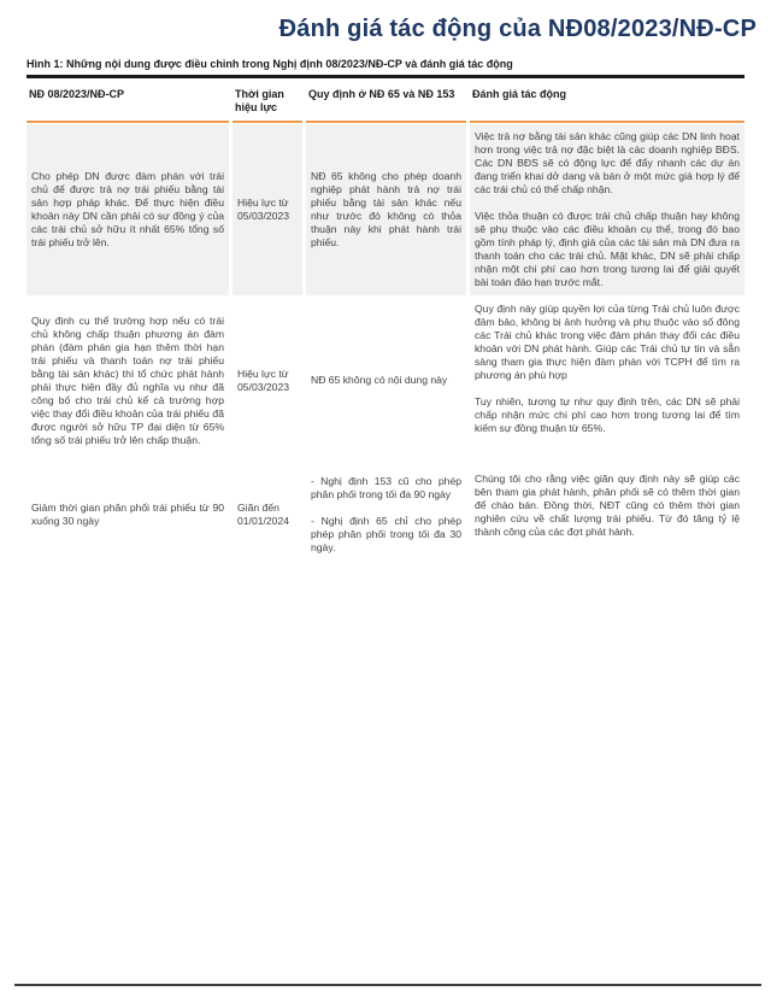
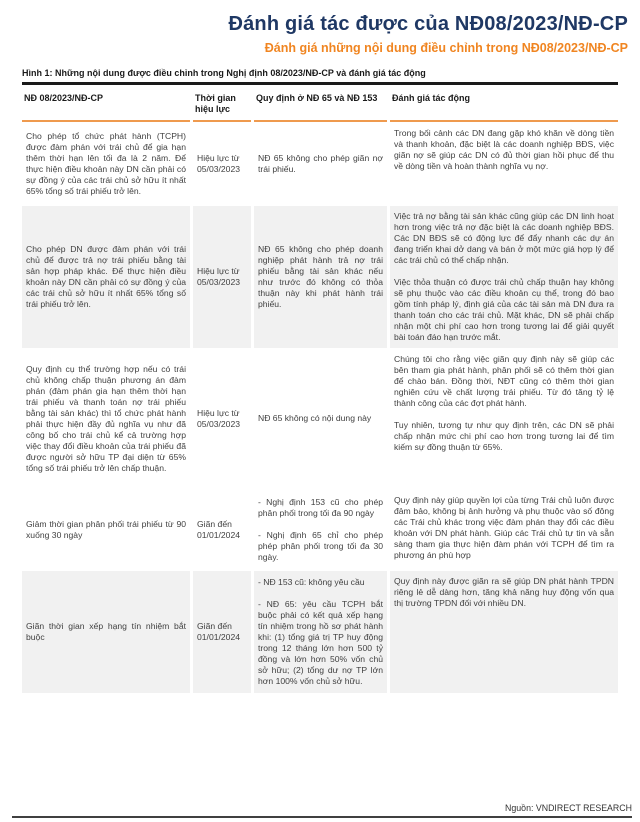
- Đánh giá tác động của NĐ08/2023/NĐ-CP
+ Đánh giá tác được của NĐ08/2023/NĐ-CP
+ Đánh giá những nội dung điều chỉnh trong NĐ08/2023/NĐ-CP
  Hình 1: Những nội dung được điều chỉnh trong Nghị định 08/2023/NĐ-CP và đánh giá tác động
  NĐ 08/2023/NĐ-CP	Thời gian hiệu lực	Quy định ở NĐ 65 và NĐ 153	Đánh giá tác động
+ Cho phép tổ chức phát hành (TCPH) được đàm phán với trái chủ để gia hạn thêm thời hạn lên tối đa là 2 năm. Để thực hiện điều khoản này DN cần phải có sự đồng ý của các trái chủ sở hữu ít nhất 65% tổng số trái phiếu trở lên.	Hiệu lực từ 05/03/2023	NĐ 65 không cho phép giãn nợ trái phiếu.	Trong bối cảnh các DN đang gặp khó khăn về dòng tiền và thanh khoản, đặc biệt là các doanh nghiệp BĐS, việc giãn nợ sẽ giúp các DN có đủ thời gian hồi phục để thu về dòng tiền và hoàn thành nghĩa vụ nợ.
  Cho phép DN được đàm phán với trái chủ để được trả nợ trái phiếu bằng tài sản hợp pháp khác. Để thực hiện điều khoản này DN cần phải có sự đồng ý của các trái chủ sở hữu ít nhất 65% tổng số trái phiếu trở lên.	Hiệu lực từ 05/03/2023	NĐ 65 không cho phép doanh nghiệp phát hành trả nợ trái phiếu bằng tài sản khác nếu như trước đó không có thỏa thuận này khi phát hành trái phiếu.	Việc trả nợ bằng tài sản khác cũng giúp các DN linh hoạt hơn trong việc trả nợ đặc biệt là các doanh nghiệp BĐS. Các DN BĐS sẽ có động lực để đẩy nhanh các dự án đang triển khai dở dang và bán ở một mức giá hợp lý để các trái chủ có thể chấp nhận. Việc thỏa thuận có được trái chủ chấp thuận hay không sẽ phụ thuộc vào các điều khoản cụ thể, trong đó bao gồm tính pháp lý, định giá của các tài sản mà DN đưa ra thanh toán cho các trái chủ. Mặt khác, DN sẽ phải chấp nhận một chi phí cao hơn trong tương lai để giải quyết bài toán đáo hạn trước mắt.
- Quy định cụ thể trường hợp nếu có trái chủ không chấp thuận phương án đàm phán (đàm phán gia hạn thêm thời hạn trái phiếu và thanh toán nợ trái phiếu bằng tài sản khác) thì tổ chức phát hành phải thực hiện đầy đủ nghĩa vụ như đã công bố cho trái chủ kể cả trường hợp việc thay đổi điều khoản của trái phiếu đã được người sở hữu TP đại diện từ 65% tổng số trái phiếu trở lên chấp thuận.	Hiệu lực từ 05/03/2023	NĐ 65 không có nội dung này	Quy định này giúp quyền lợi của từng Trái chủ luôn được đảm bảo, không bị ảnh hưởng và phụ thuộc vào số đông các Trái chủ khác trong việc đàm phán thay đổi các điều khoản với DN phát hành. Giúp các Trái chủ tự tin và sẵn sàng tham gia thực hiện đàm phán với TCPH để tìm ra phương án phù hợp Tuy nhiên, tương tự như quy định trên, các DN sẽ phải chấp nhận mức chi phí cao hơn trong tương lai để tìm kiếm sự đồng thuận từ 65%.
+ Quy định cụ thể trường hợp nếu có trái chủ không chấp thuận phương án đàm phán (đàm phán gia hạn thêm thời hạn trái phiếu và thanh toán nợ trái phiếu bằng tài sản khác) thì tổ chức phát hành phải thực hiện đầy đủ nghĩa vụ như đã công bố cho trái chủ kể cả trường hợp việc thay đổi điều khoản của trái phiếu đã được người sở hữu TP đại diện từ 65% tổng số trái phiếu trở lên chấp thuận.	Hiệu lực từ 05/03/2023	NĐ 65 không có nội dung này	Chúng tôi cho rằng việc giãn quy định này sẽ giúp các bên tham gia phát hành, phân phối sẽ có thêm thời gian để chào bán. Đồng thời, NĐT cũng có thêm thời gian nghiên cứu về chất lượng trái phiếu. Từ đó tăng tỷ lệ thành công của các đợt phát hành. Tuy nhiên, tương tự như quy định trên, các DN sẽ phải chấp nhận mức chi phí cao hơn trong tương lai để tìm kiếm sự đồng thuận từ 65%.
- Giảm thời gian phân phối trái phiếu từ 90 xuống 30 ngày	Giãn đến 01/01/2024	- Nghị định 153 cũ cho phép phân phối trong tối đa 90 ngày - Nghị định 65 chỉ cho phép phép phân phối trong tối đa 30 ngày.	Chúng tôi cho rằng việc giãn quy định này sẽ giúp các bên tham gia phát hành, phân phối sẽ có thêm thời gian để chào bán. Đồng thời, NĐT cũng có thêm thời gian nghiên cứu về chất lượng trái phiếu. Từ đó tăng tỷ lệ thành công của các đợt phát hành.
+ Giảm thời gian phân phối trái phiếu từ 90 xuống 30 ngày	Giãn đến 01/01/2024	- Nghị định 153 cũ cho phép phân phối trong tối đa 90 ngày - Nghị định 65 chỉ cho phép phép phân phối trong tối đa 30 ngày.	Quy định này giúp quyền lợi của từng Trái chủ luôn được đảm bảo, không bị ảnh hưởng và phụ thuộc vào số đông các Trái chủ khác trong việc đàm phán thay đổi các điều khoản với DN phát hành. Giúp các Trái chủ tự tin và sẵn sàng tham gia thực hiện đàm phán với TCPH để tìm ra phương án phù hợp
+ Giãn thời gian xếp hạng tín nhiệm bắt buộc	Giãn đến 01/01/2024	- NĐ 153 cũ: không yêu cầu - NĐ 65: yêu cầu TCPH bắt buộc phải có kết quả xếp hạng tín nhiệm trong hồ sơ phát hành khi: (1) tổng giá trị TP huy động trong 12 tháng lớn hơn 500 tỷ đồng và lớn hơn 50% vốn chủ sở hữu; (2) tổng dư nợ TP lớn hơn 100% vốn chủ sở hữu.	Quy định này được giãn ra sẽ giúp DN phát hành TPDN riêng lẻ dễ dàng hơn, tăng khả năng huy động vốn qua thị trường TPDN đối với nhiều DN.
+ Nguồn: VNDIRECT RESEARCH
